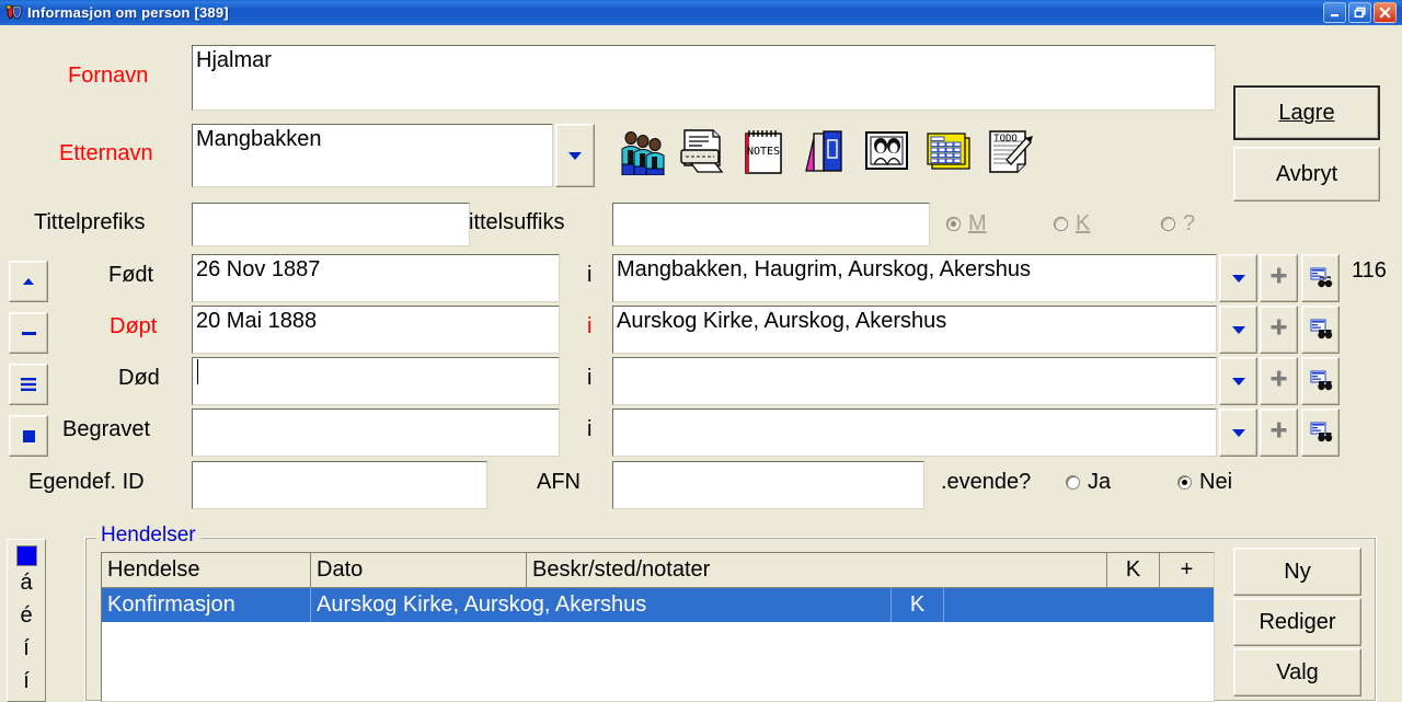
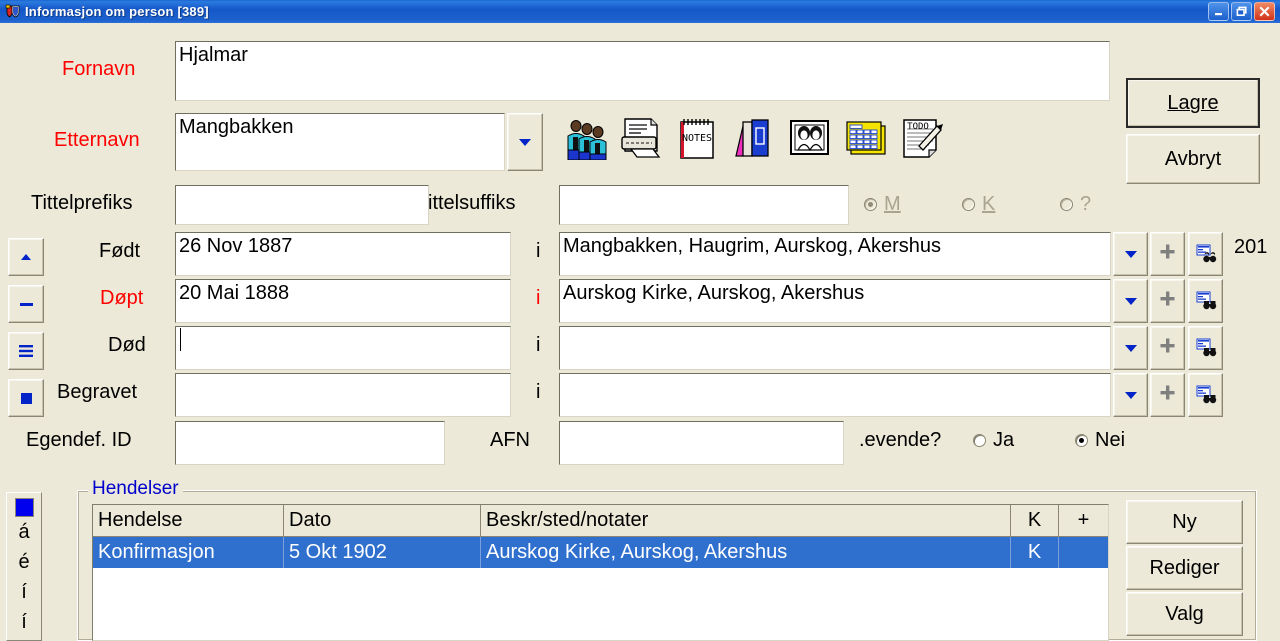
  Informasjon om person [389]
  Fornavn
  Hjalmar
  Etternavn
  Mangbakken
  NOTES
  TODO
  Tittelprefiks
  ittelsuffiks
  M
  K
  ?
  Født
  26 Nov 1887
  i
  Mangbakken, Haugrim, Aurskog, Akershus
- 116
+ 201
  Døpt
  20 Mai 1888
  i
  Aurskog Kirke, Aurskog, Akershus
  Død
  i
  Begravet
  i
  Egendef. ID
  AFN
  .evende?
  Ja
  Nei
  Lagre
  Avbryt
  á
  é
  í
  í
  Hendelser
  Hendelse
  Dato
  Beskr/sted/notater
  K
  +
  Konfirmasjon
+ 5 Okt 1902
  Aurskog Kirke, Aurskog, Akershus
  K
  Ny
  Rediger
  Valg
